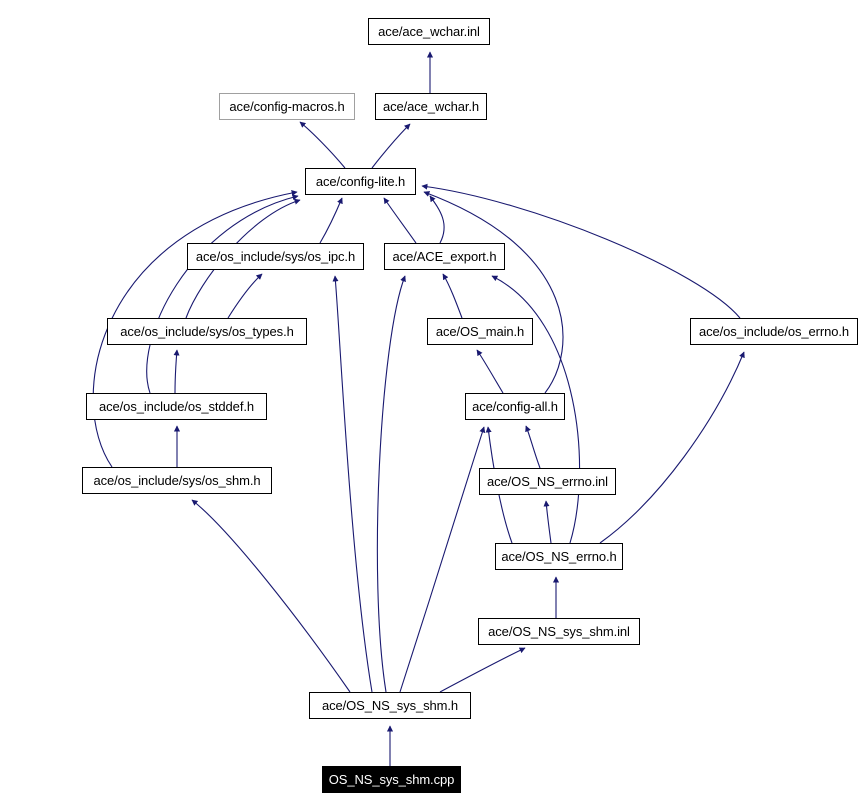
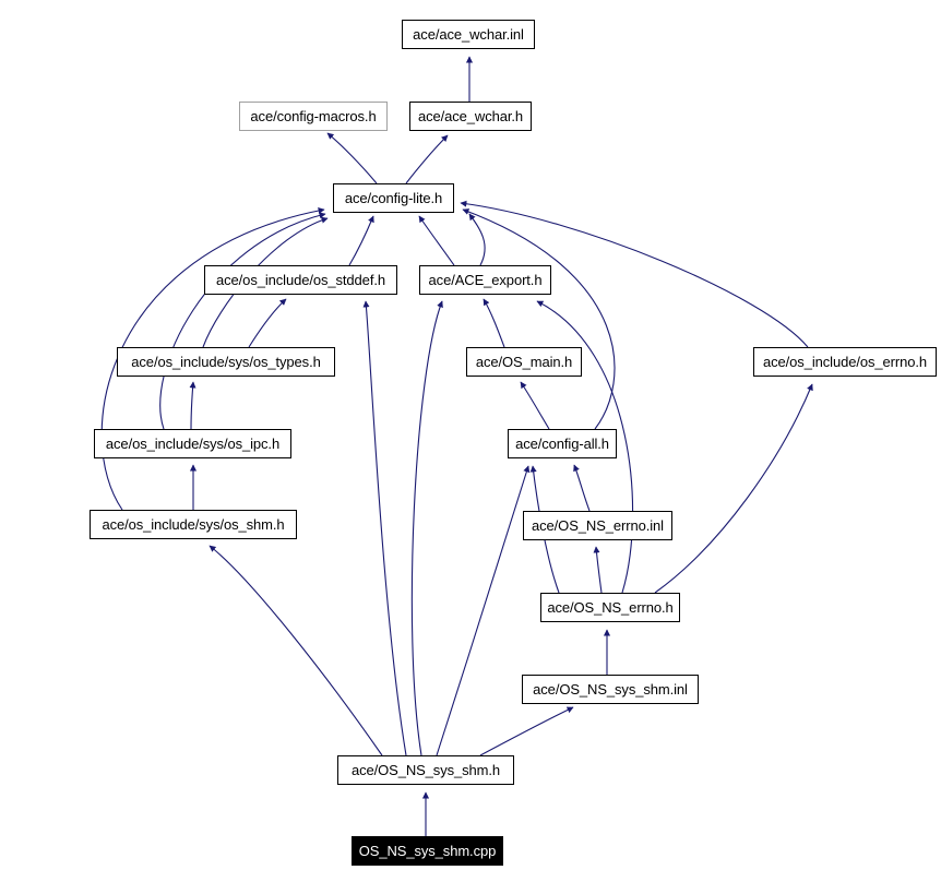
  ace/ace_wchar.inl
  ace/config-macros.h
  ace/ace_wchar.h
  ace/config-lite.h
- ace/os_include/sys/os_ipc.h
+ ace/os_include/os_stddef.h
  ace/ACE_export.h
  ace/os_include/sys/os_types.h
  ace/OS_main.h
  ace/os_include/os_errno.h
- ace/os_include/os_stddef.h
+ ace/os_include/sys/os_ipc.h
  ace/config-all.h
  ace/os_include/sys/os_shm.h
  ace/OS_NS_errno.inl
  ace/OS_NS_errno.h
  ace/OS_NS_sys_shm.inl
  ace/OS_NS_sys_shm.h
  OS_NS_sys_shm.cpp
